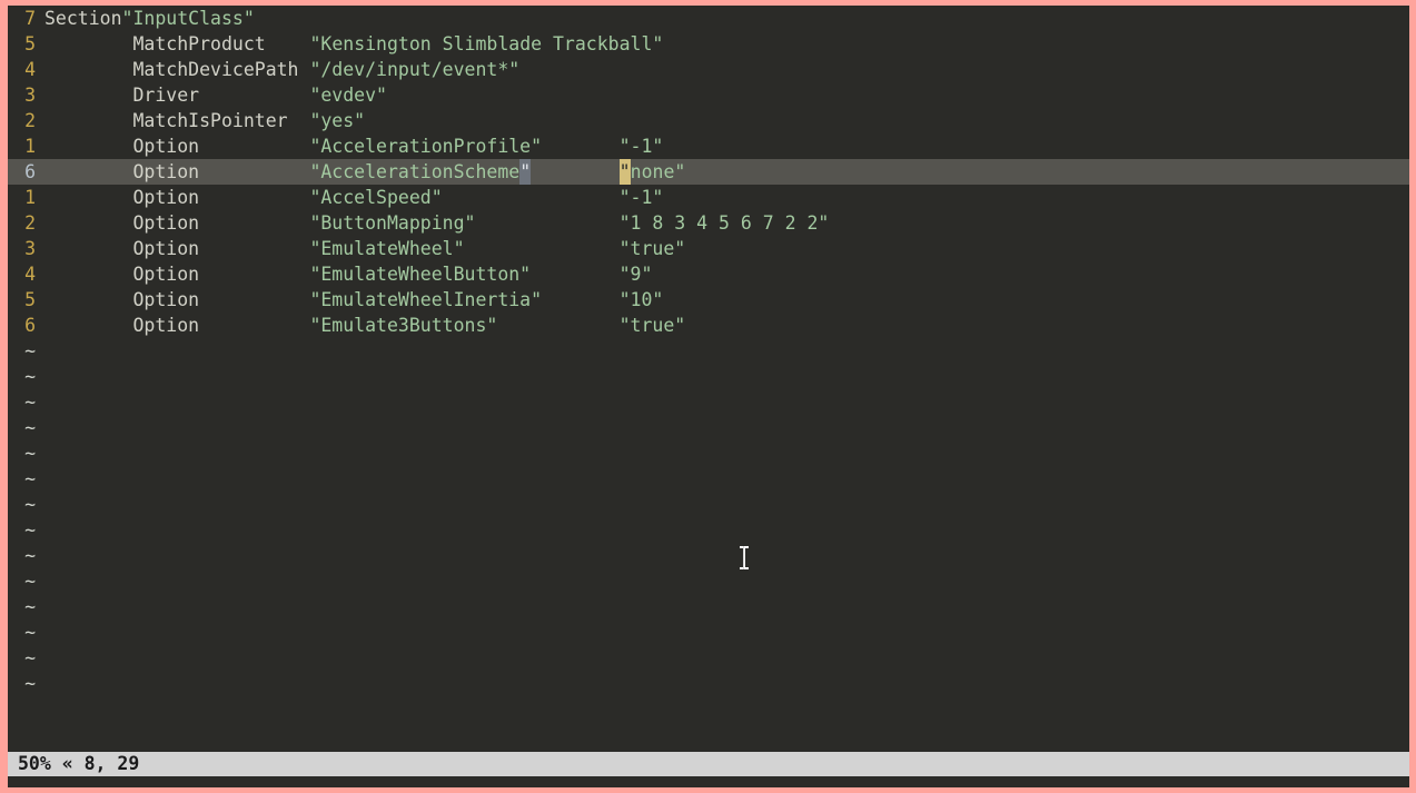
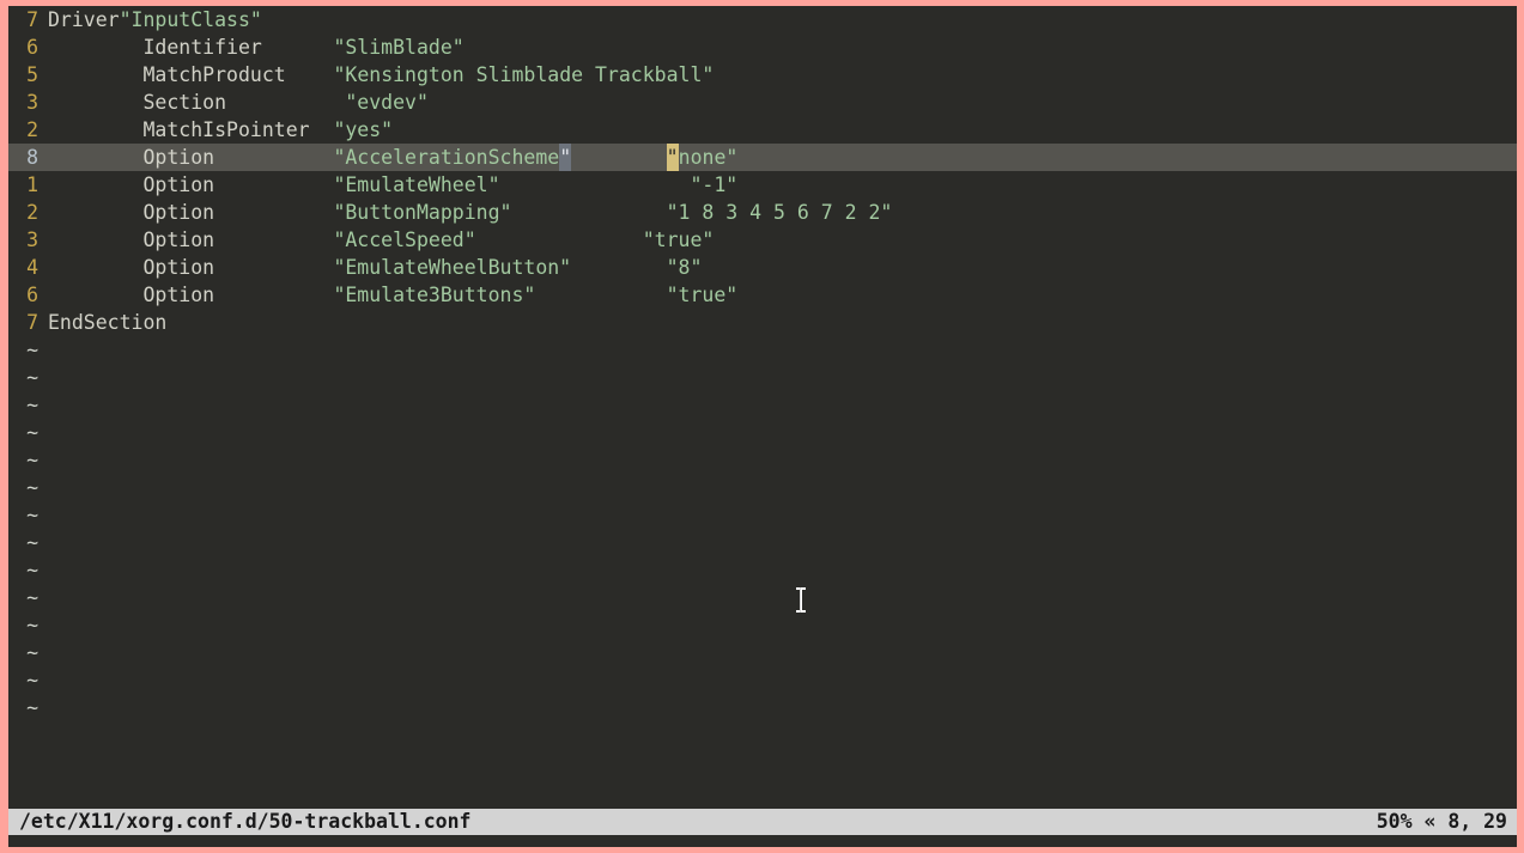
- 7 Section"InputClass"
+ 7 Driver"InputClass"
+ 6 Identifier "SlimBlade"
  5 MatchProduct "Kensington Slimblade Trackball"
- 4 MatchDevicePath "/dev/input/event*"
- 3 Driver "evdev"
+ 3 Section "evdev"
  2 MatchIsPointer "yes"
- 1 Option "AccelerationProfile" "-1"
- 6 Option "AccelerationScheme" "none"
+ 8 Option "AccelerationScheme" "none"
- 1 Option "AccelSpeed" "-1"
+ 1 Option "EmulateWheel" "-1"
  2 Option "ButtonMapping" "1 8 3 4 5 6 7 2 2"
- 3 Option "EmulateWheel" "true"
+ 3 Option "AccelSpeed" "true"
- 4 Option "EmulateWheelButton" "9"
+ 4 Option "EmulateWheelButton" "8"
- 5 Option "EmulateWheelInertia" "10"
  6 Option "Emulate3Buttons" "true"
+ 7 EndSection
  ~
  ~
  ~
  ~
  ~
  ~
  ~
  ~
  ~
  ~
  ~
  ~
  ~
  ~
+ /etc/X11/xorg.conf.d/50-trackball.conf
  50% « 8, 29
